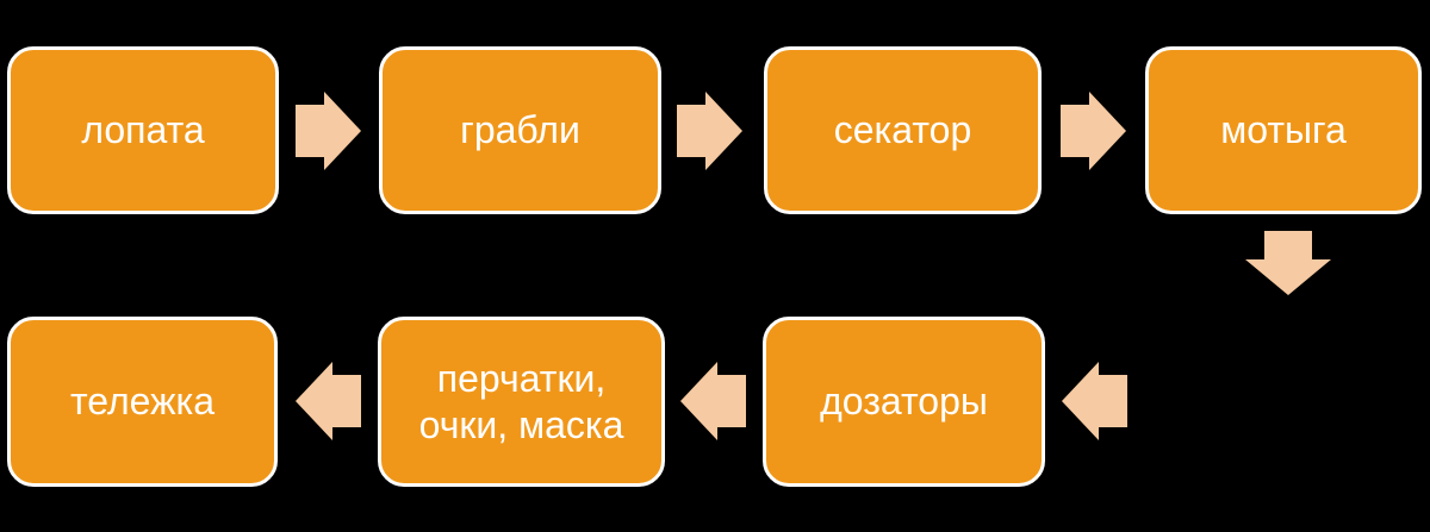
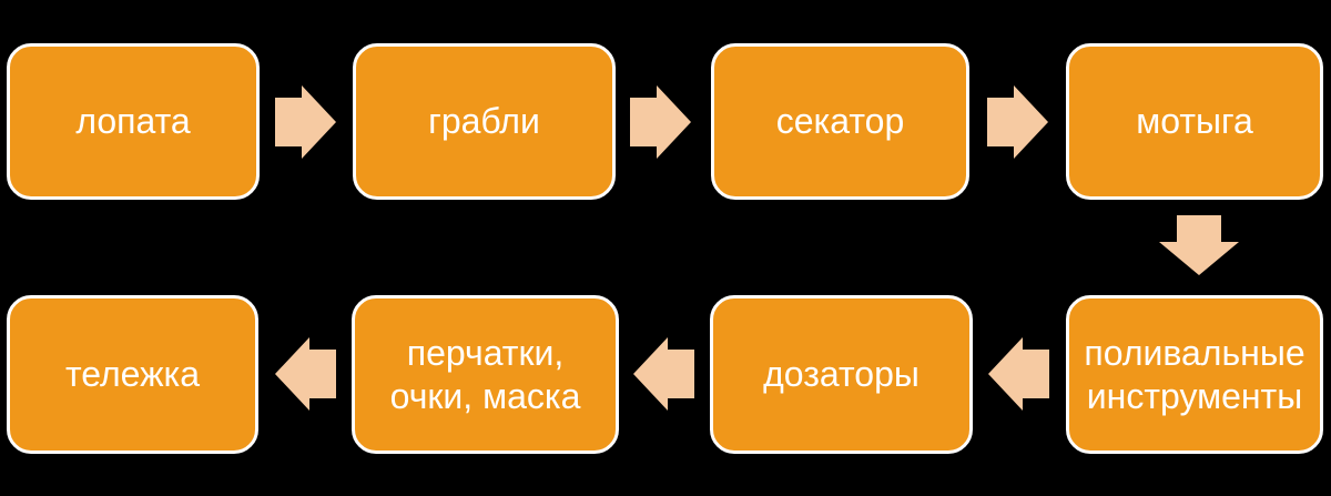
  лопата
  грабли
  секатор
  мотыга
+ поливальные инструменты
  дозаторы
  перчатки, очки, маска
  тележка
